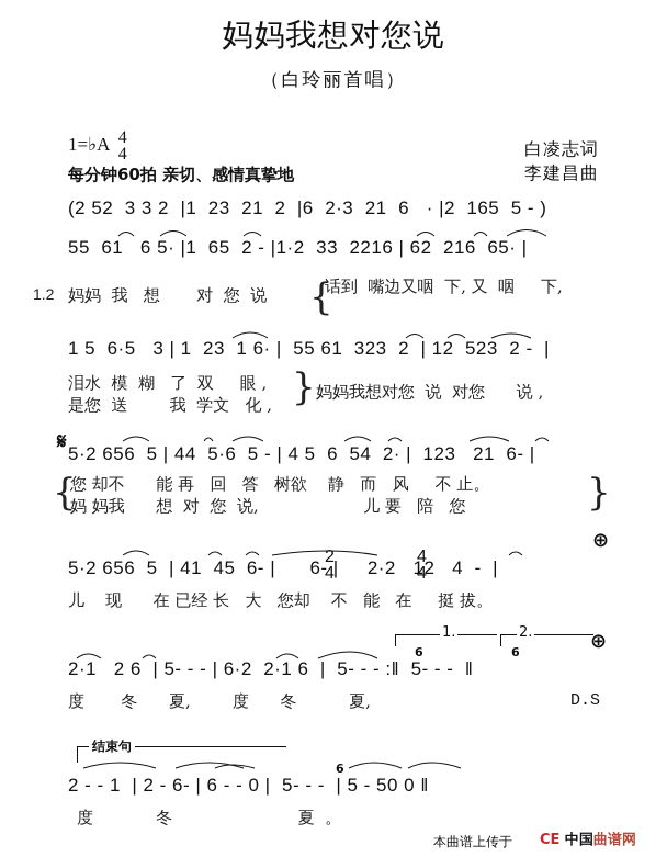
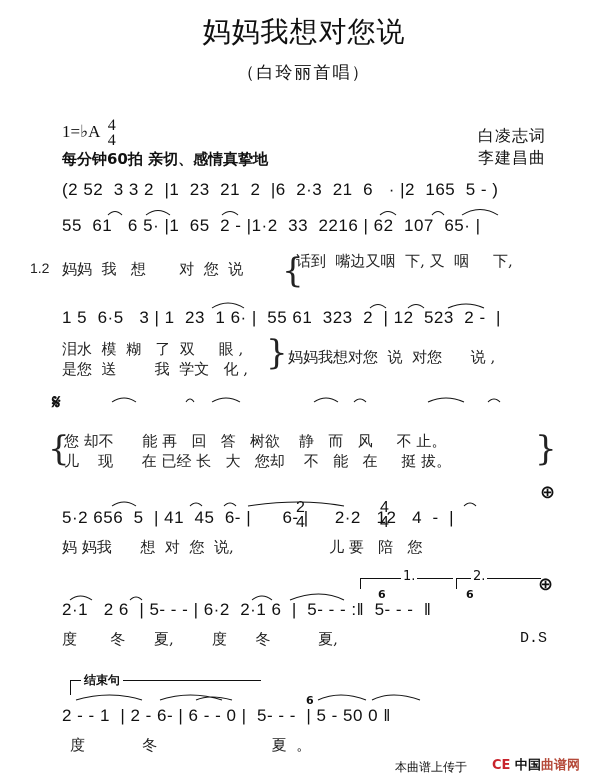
  妈妈我想对您说
  （白玲丽首唱）
  1=♭A 4
  4
  白凌志词
  李建昌曲
  每分钟60拍 亲切、感情真挚地
  (2 52 3 3 2 |1 23 21 2 |6 2·3 21 6 · |2 165 5 - )
- 55 61 6 5· |1 65 2 - |1·2 33 2216 | 62 216 65· |
+ 55 61 6 5· |1 65 2 - |1·2 33 2216 | 62 107 65· |
  1.2
  妈妈 我 想 对 您 说
  {
  话到 嘴边又咽 下, 又 咽 下,
  1 5 6·5 3 | 1 23 1 6· | 55 61 323 2 | 12 523 2 - |
  泪水 模 糊 了 双 眼 ,
  是您 送 我 学文 化 ,
  }
  妈妈我想对您 说 对您 说 ,
  𝄋
- 5·2 656 5 | 44 5·6 5 - | 4 5 6 54 2· | 123 21 6- |
  {
  您 却不 能 再 回 答 树欲 静 而 风 不 止。
- 妈 妈我 想 对 您 说, 儿 要 陪 您
+ 儿 现 在 已经 长 大 您却 不 能 在 挺 拔。
  }
  ⊕
  5·2 656 5 | 41 45 6- | 6- | 2·2 12 4 - |
  2
  4
  4
  4
- 儿 现 在 已经 长 大 您却 不 能 在 挺 拔。
+ 妈 妈我 想 对 您 说, 儿 要 陪 您
  1.
  2.
  ⊕
  6
  6
  2·1 2 6 | 5- - - | 6·2 2·1 6 | 5- - - :‖ 5- - - ‖
  度 冬 夏, 度 冬 夏,
  D.S
  结束句
  6
  2 - - 1 | 2 - 6- | 6 - - 0 | 5- - - | 5 - 50 0 ‖
  度 冬 夏 。
  本曲谱上传于
  CE 中国曲谱网
